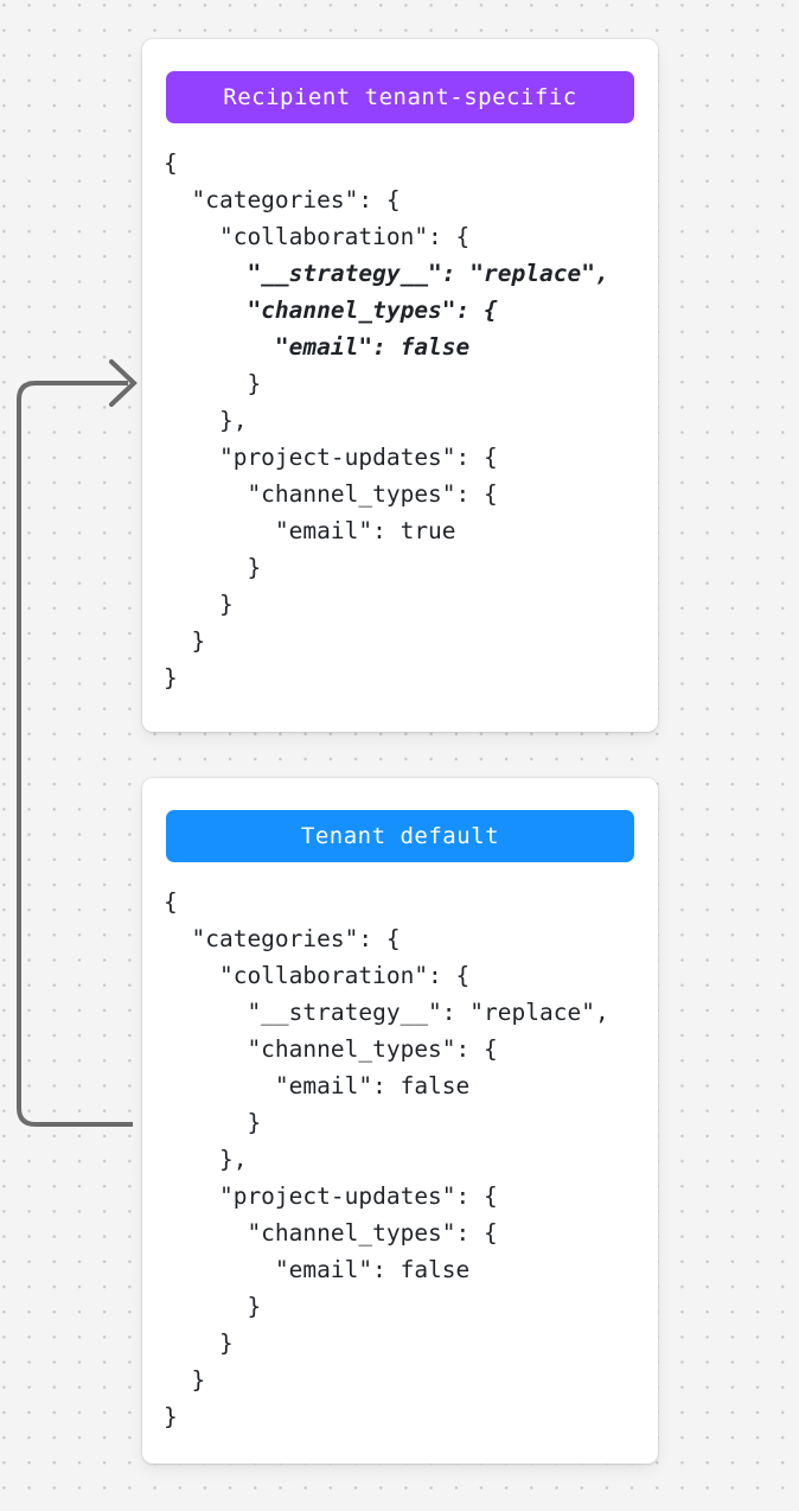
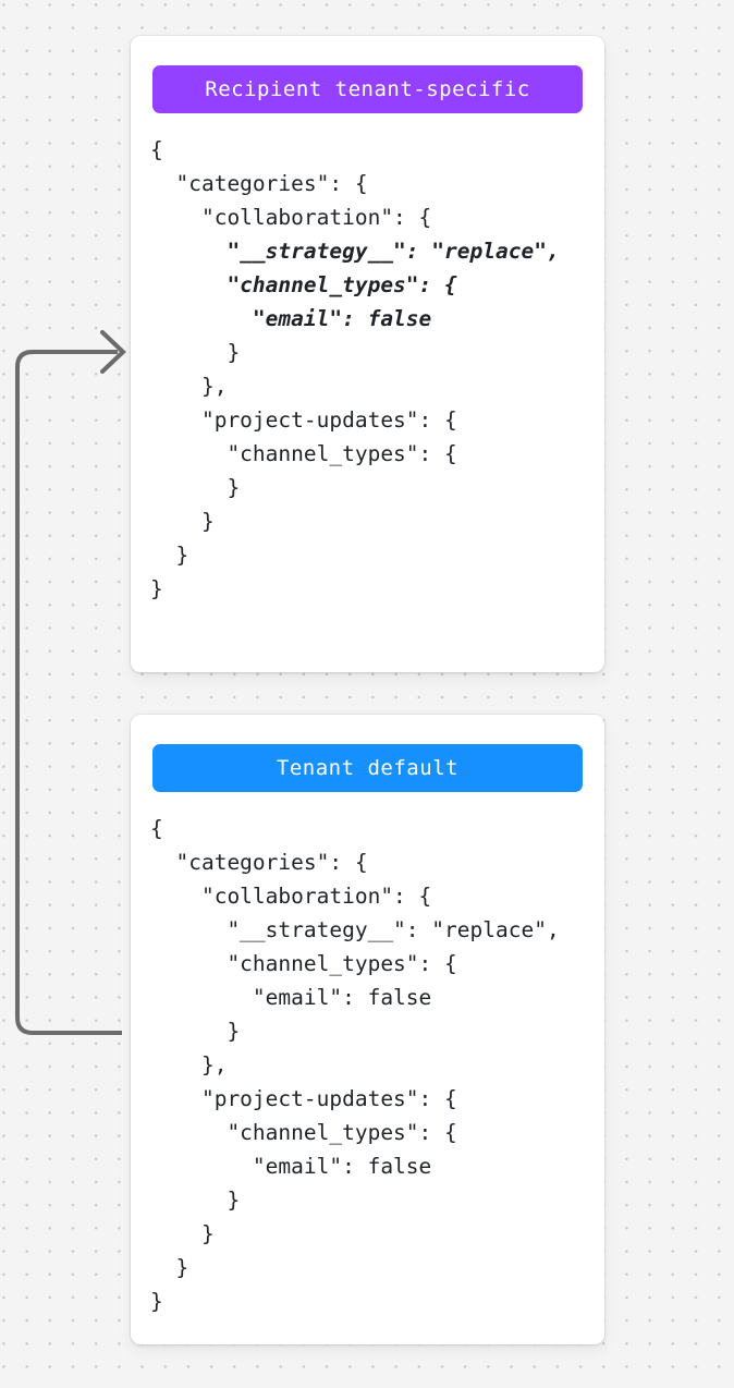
  Recipient tenant-specific
  {
  "categories": {
  "collaboration": {
  "__strategy__": "replace",
  "channel_types": {
  "email": false
  }
  },
  "project-updates": {
  "channel_types": {
- "email": true
  }
  }
  }
  }
  Tenant default
  {
  "categories": {
  "collaboration": {
  "__strategy__": "replace",
  "channel_types": {
  "email": false
  }
  },
  "project-updates": {
  "channel_types": {
  "email": false
  }
  }
  }
  }
